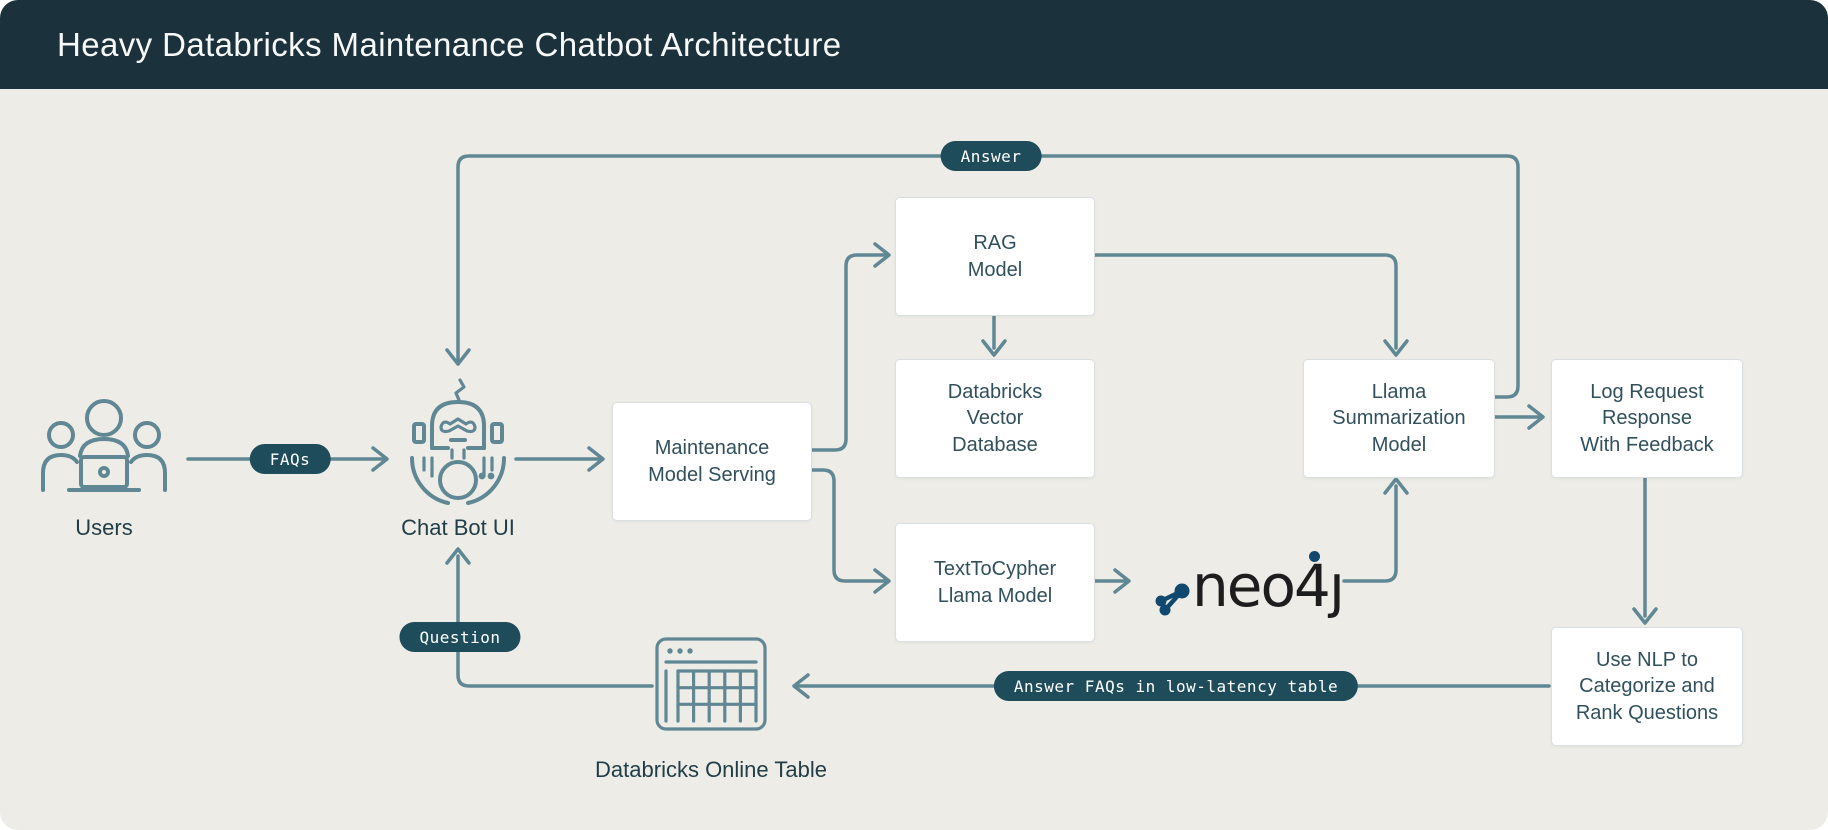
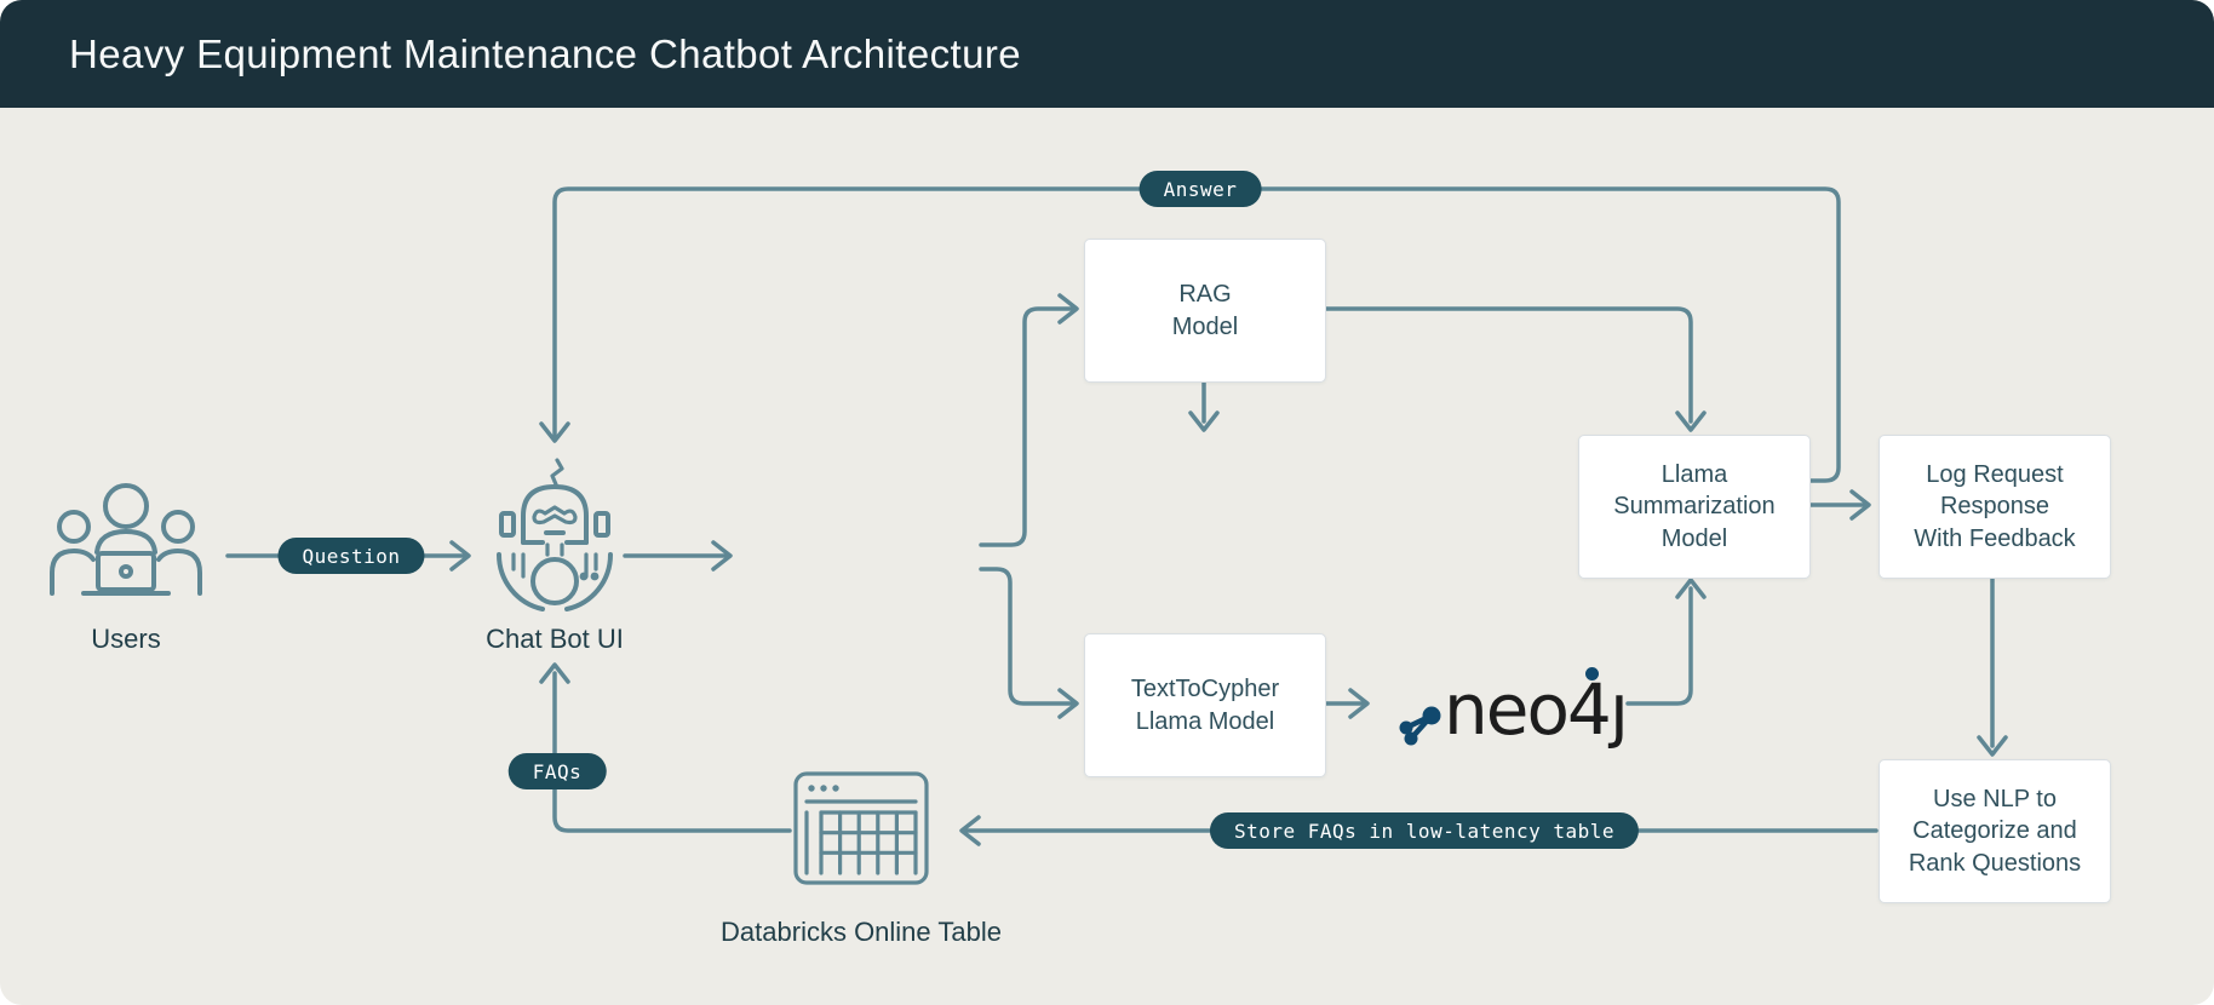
- Heavy Databricks Maintenance Chatbot Architecture
+ Heavy Equipment Maintenance Chatbot Architecture
- Maintenance
- Model Serving
  RAG
  Model
- Databricks
- Vector
- Database
  TextToCypher
  Llama Model
  Llama
  Summarization
  Model
  Log Request
  Response
  With Feedback
  Use NLP to
  Categorize and
  Rank Questions
- FAQs
+ Question
  Answer
- Question
+ FAQs
- Answer FAQs in low-latency table
+ Store FAQs in low-latency table
  Users
  Chat Bot UI
  Databricks Online Table
  neo4ȷ
